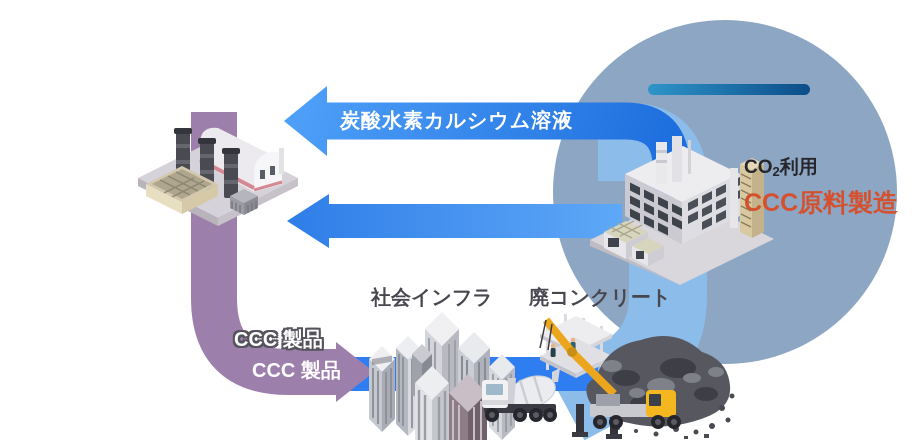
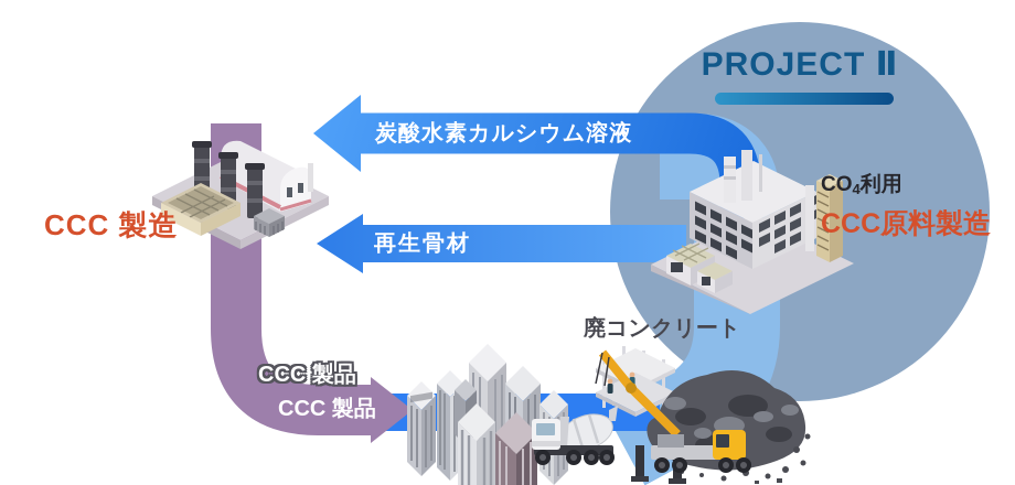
+ PROJECT Ⅱ
  炭酸水素カルシウム溶液
+ 再生骨材
+ CCC 製造
- CO2利用
+ CO4利用
  CCC原料製造
  CCC 製品
  CCC 製品
- 社会インフラ
  廃コンクリート
